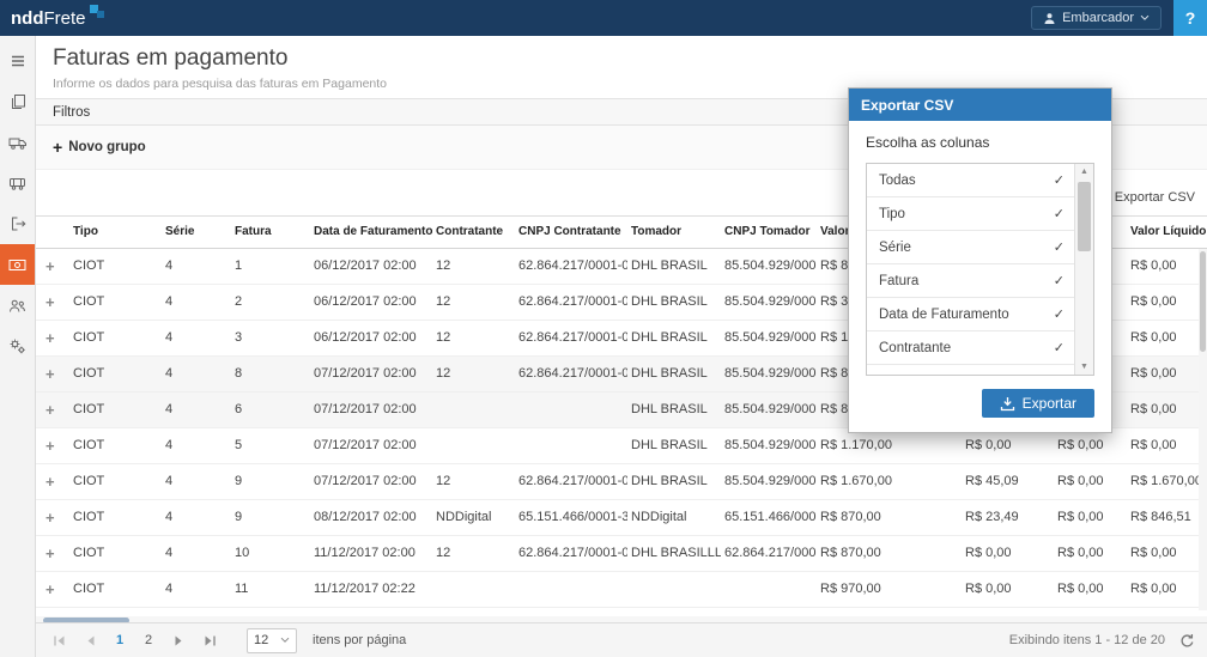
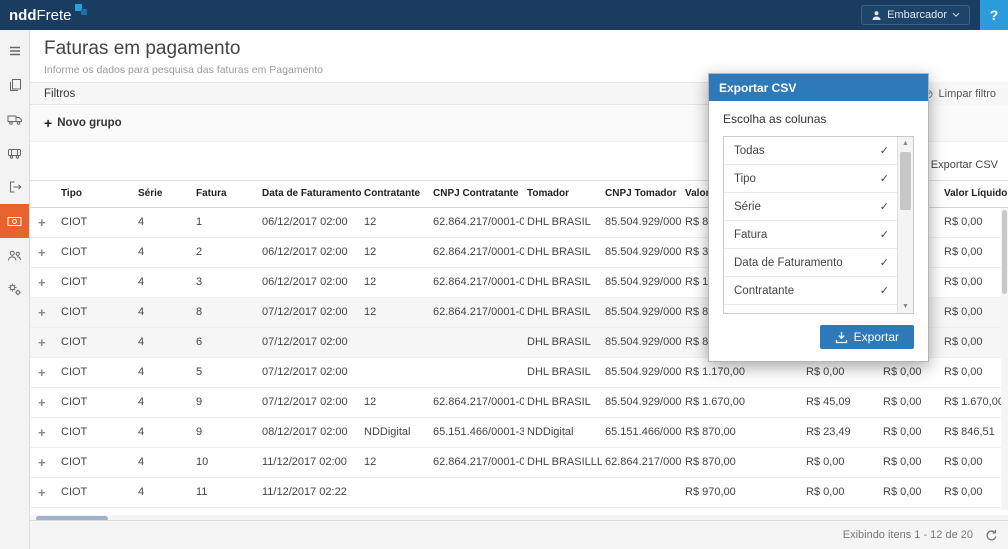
  nddFrete
  Embarcador
  ?
  Faturas em pagamento
  Informe os dados para pesquisa das faturas em Pagamento
  Filtros
+ Limpar filtro
  +
  Novo grupo
  Exportar CSV
  	Tipo	Série	Fatura	Data de Faturamento	Contratante	CNPJ Contratante	Tomador	CNPJ Tomador	Valo			Valor Líquido
  +	CIOT	4	1	06/12/2017 02:00	12	62.864.217/0001-0	DHL BRASIL	85.504.929/000	R$ 8			R$ 0,00
  +	CIOT	4	2	06/12/2017 02:00	12	62.864.217/0001-0	DHL BRASIL	85.504.929/000	R$ 3			R$ 0,00
  +	CIOT	4	3	06/12/2017 02:00	12	62.864.217/0001-0	DHL BRASIL	85.504.929/000	R$ 1			R$ 0,00
  +	CIOT	4	8	07/12/2017 02:00	12	62.864.217/0001-0	DHL BRASIL	85.504.929/000	R$ 8			R$ 0,00
  +	CIOT	4	6	07/12/2017 02:00			DHL BRASIL	85.504.929/000	R$ 8			R$ 0,00
  +	CIOT	4	5	07/12/2017 02:00			DHL BRASIL	85.504.929/000	R$ 1.170,00	R$ 0,00	R$ 0,00	R$ 0,00
  +	CIOT	4	9	07/12/2017 02:00	12	62.864.217/0001-0	DHL BRASIL	85.504.929/000	R$ 1.670,00	R$ 45,09	R$ 0,00	R$ 1.670,0
  +	CIOT	4	9	08/12/2017 02:00	NDDigital	65.151.466/0001-3	NDDigital	65.151.466/000	R$ 870,00	R$ 23,49	R$ 0,00	R$ 846,51
  +	CIOT	4	10	11/12/2017 02:00	12	62.864.217/0001-0	DHL BRASILLL	62.864.217/000	R$ 870,00	R$ 0,00	R$ 0,00	R$ 0,00
  +	CIOT	4	11	11/12/2017 02:22					R$ 970,00	R$ 0,00	R$ 0,00	R$ 0,00
- 1
- 2
- 12
- itens por página
  Exibindo itens 1 - 12 de 20
  Exportar CSV
  Escolha as colunas
  Todas
  ✓
  Tipo
  ✓
  Série
  ✓
  Fatura
  ✓
  Data de Faturamento
  ✓
  Contratante
  ✓
  Exportar
